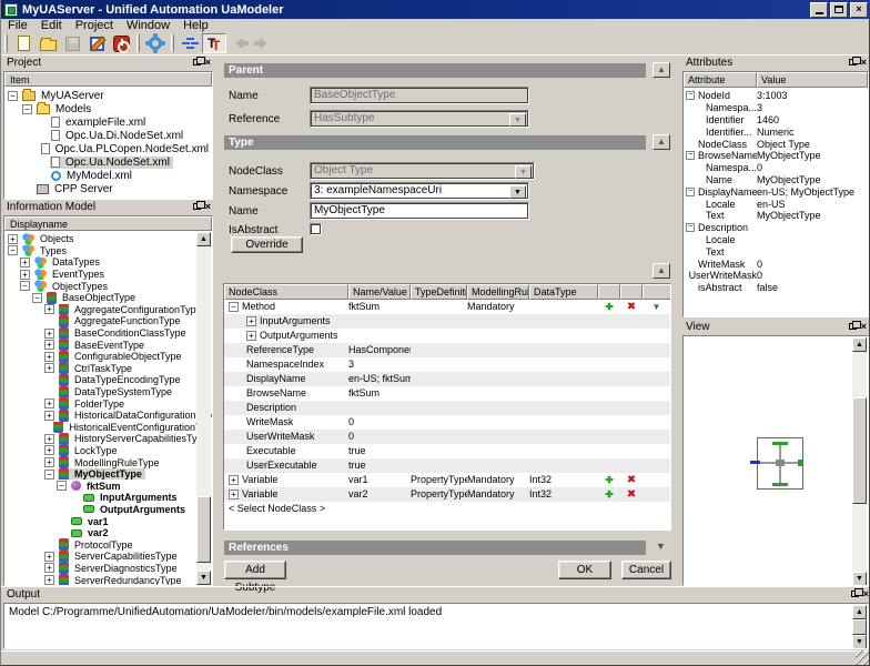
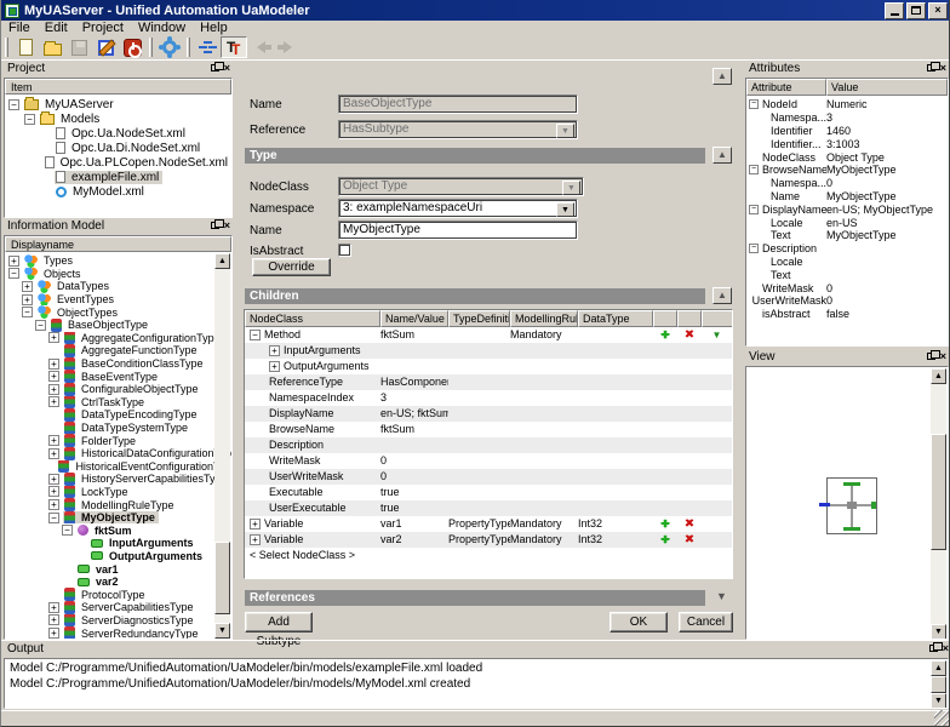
  MyUAServer - Unified Automation UaModeler
  ×
  File
  Edit
  Project
  Window
  Help
  Project
  ×
  Item
  −
  MyUAServer
  −
  Models
- exampleFile.xml
+ Opc.Ua.NodeSet.xml
  Opc.Ua.Di.NodeSet.xml
  Opc.Ua.PLCopen.NodeSet.xml
- Opc.Ua.NodeSet.xml
+ exampleFile.xml
  MyModel.xml
- CPP Server
  Information Model
  ×
  Displayname
  +
- Objects
+ Types
  −
- Types
+ Objects
  +
  DataTypes
  +
  EventTypes
  −
  ObjectTypes
  −
  BaseObjectType
  +
  AggregateConfigurationTyp
  AggregateFunctionType
  +
  BaseConditionClassType
  +
  BaseEventType
  +
  ConfigurableObjectType
  +
  CtrlTaskType
  DataTypeEncodingType
  DataTypeSystemType
  +
  FolderType
  +
  HistoricalDataConfiguration
  HistoricalEventConfiguration
  +
  HistoryServerCapabilitiesTy
  +
  LockType
  +
  ModellingRuleType
  −
  MyObjectType
  −
  fktSum
  InputArguments
  OutputArguments
  var1
  var2
  ProtocolType
  +
  ServerCapabilitiesType
  +
  ServerDiagnosticsType
  +
  ServerRedundancyType
- Parent
  ▲
  Name
  BaseObjectType
  Reference
  HasSubtype
  Type
  ▲
  NodeClass
  Object Type
  Namespace
  3: exampleNamespaceUri
  Name
  MyObjectType
  IsAbstract
  Override
+ Children
  ▲
  NodeClass
  Name/Value
  TypeDefinit
  ModellingRu
  DataType
  −
  Method
  fktSum
  Mandatory
  +
  ×
  ▼
  +
  InputArguments
  +
  OutputArguments
  ReferenceType
  HasCompone
  NamespaceIndex
  3
  DisplayName
  en-US; fktSum
  BrowseName
  fktSum
  Description
  WriteMask
  0
  UserWriteMask
  0
  Executable
  true
  UserExecutable
  true
  +
  Variable
  var1
  PropertyTyp
  Mandatory
  Int32
  +
  ×
  +
  Variable
  var2
  PropertyTyp
  Mandatory
  Int32
  +
  ×
  < Select NodeClass >
  References
  ▼
  Add Subtype
  OK
  Cancel
  Attributes
  ×
  Attribute
  Value
  NodeId
- 3:1003
+ Numeric
  Namespa...
  3
  Identifier
  1460
  Identifier...
- Numeric
+ 3:1003
  NodeClass
  Object Type
  BrowseName
  MyObjectType
  Namespa...
  0
  Name
  MyObjectType
  DisplayName
  en-US; MyObjectType
  Locale
  en-US
  Text
  MyObjectType
  Description
  Locale
  Text
  WriteMask
  0
  UserWriteMask
  0
  isAbstract
  false
  View
  ×
  Output
  ×
  Model C:/Programme/UnifiedAutomation/UaModeler/bin/models/exampleFile.xml loaded
+ Model C:/Programme/UnifiedAutomation/UaModeler/bin/models/MyModel.xml created
